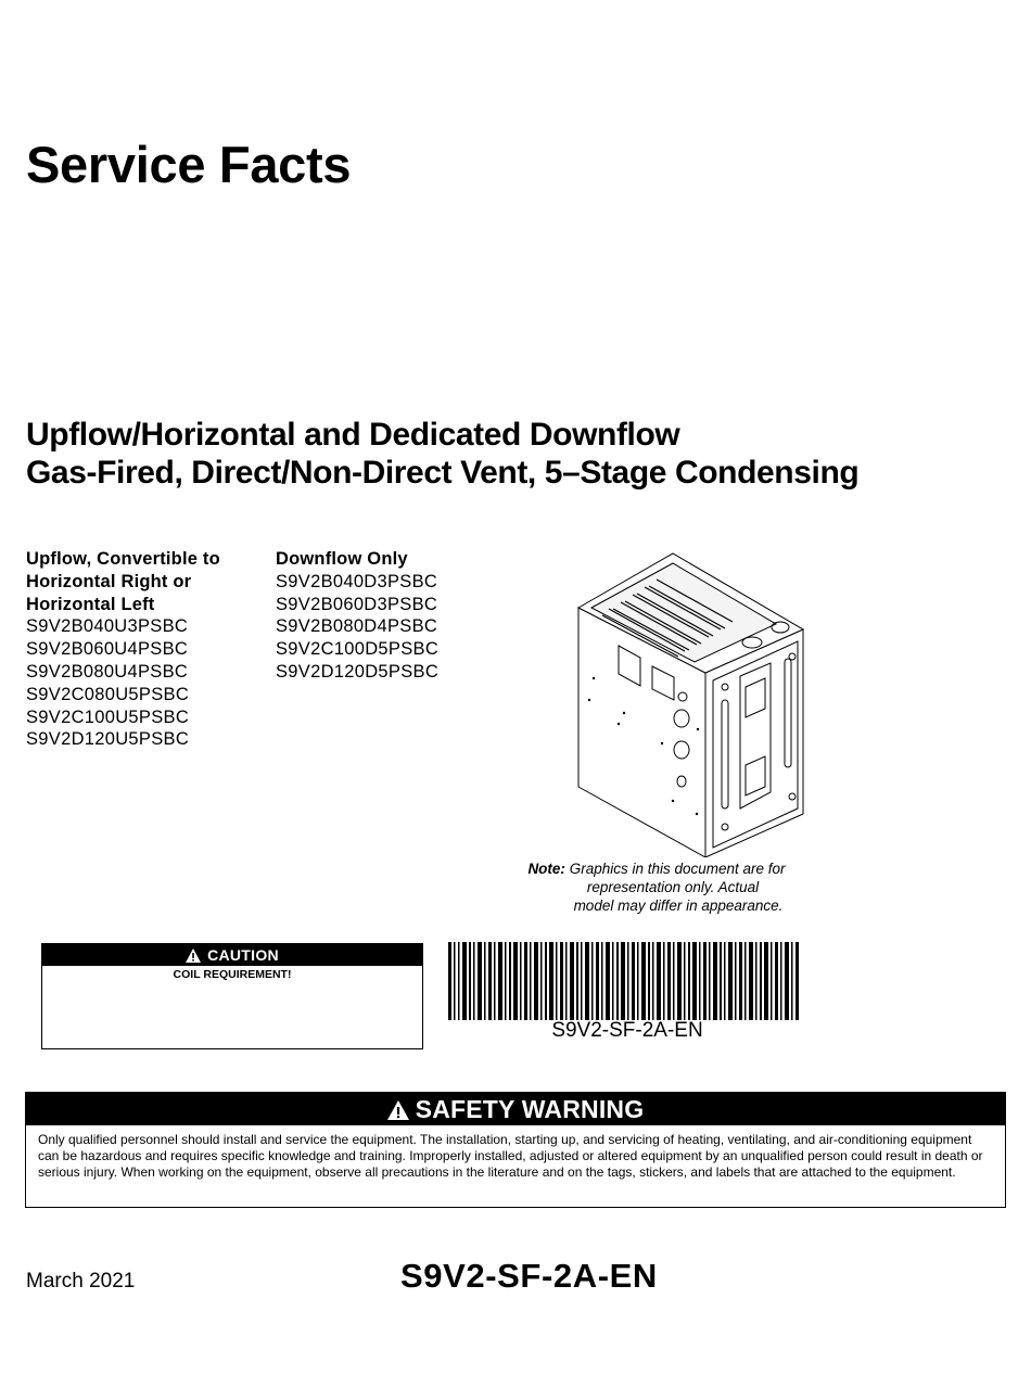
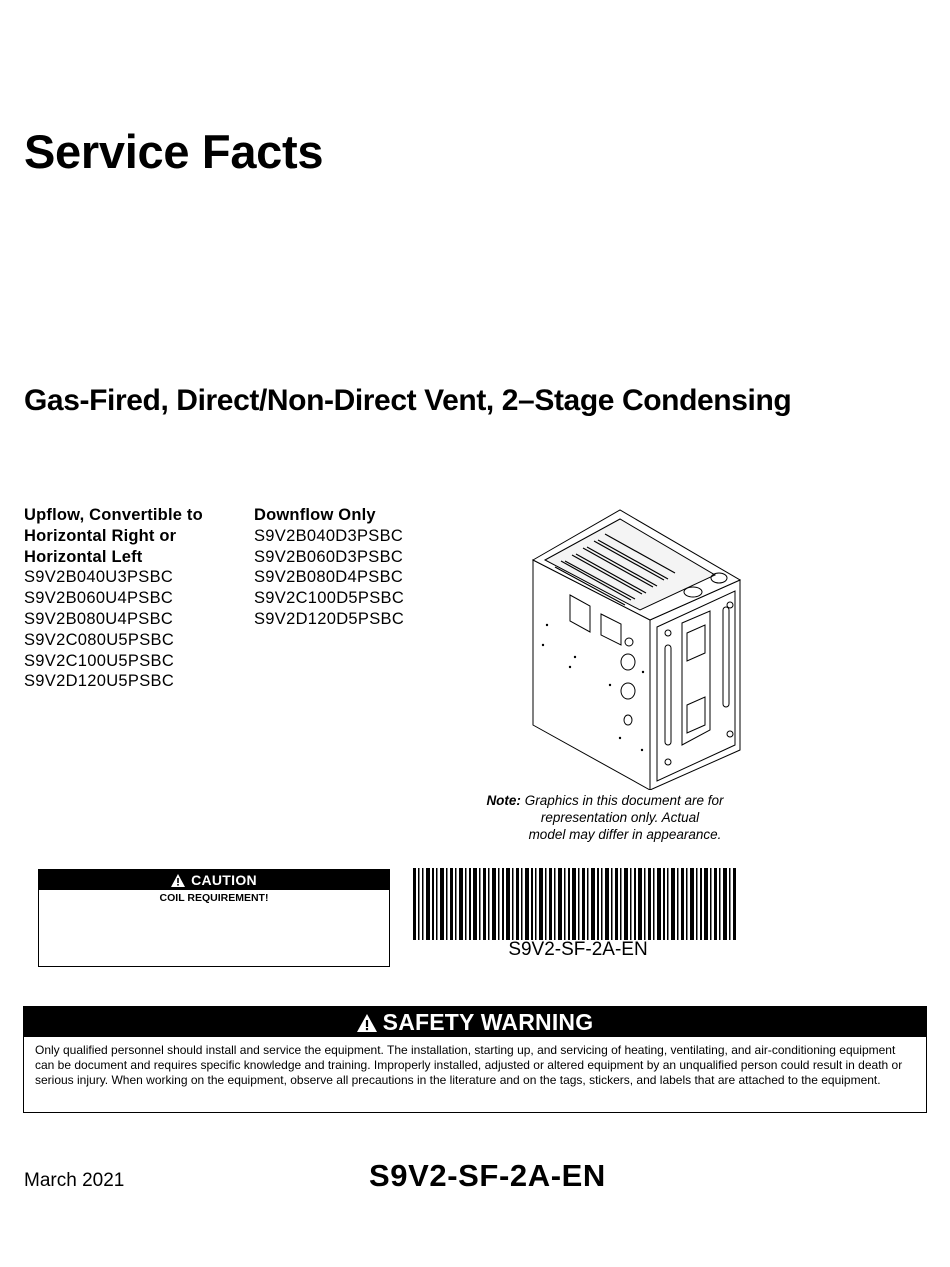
  Service Facts
- Upflow/Horizontal and Dedicated Downflow
- Gas-Fired, Direct/Non-Direct Vent, 5–Stage Condensing
+ Gas-Fired, Direct/Non-Direct Vent, 2–Stage Condensing
  Upflow, Convertible to
  Horizontal Right or
  Horizontal Left
  S9V2B040U3PSBC
  S9V2B060U4PSBC
  S9V2B080U4PSBC
  S9V2C080U5PSBC
  S9V2C100U5PSBC
  S9V2D120U5PSBC
  Downflow Only
  S9V2B040D3PSBC
  S9V2B060D3PSBC
  S9V2B080D4PSBC
  S9V2C100D5PSBC
  S9V2D120D5PSBC
  Note: Graphics in this document are for
  representation only. Actual
  model may differ in appearance.
  CAUTION
  COIL REQUIREMENT!
  S9V2-SF-2A-EN
  SAFETY WARNING
- Only qualified personnel should install and service the equipment. The installation, starting up, and servicing of heating, ventilating, and air-conditioning equipment can be hazardous and requires specific knowledge and training. Improperly installed, adjusted or altered equipment by an unqualified person could result in death or serious injury. When working on the equipment, observe all precautions in the literature and on the tags, stickers, and labels that are attached to the equipment.
+ Only qualified personnel should install and service the equipment. The installation, starting up, and servicing of heating, ventilating, and air-conditioning equipment can be document and requires specific knowledge and training. Improperly installed, adjusted or altered equipment by an unqualified person could result in death or serious injury. When working on the equipment, observe all precautions in the literature and on the tags, stickers, and labels that are attached to the equipment.
  March 2021
  S9V2-SF-2A-EN
